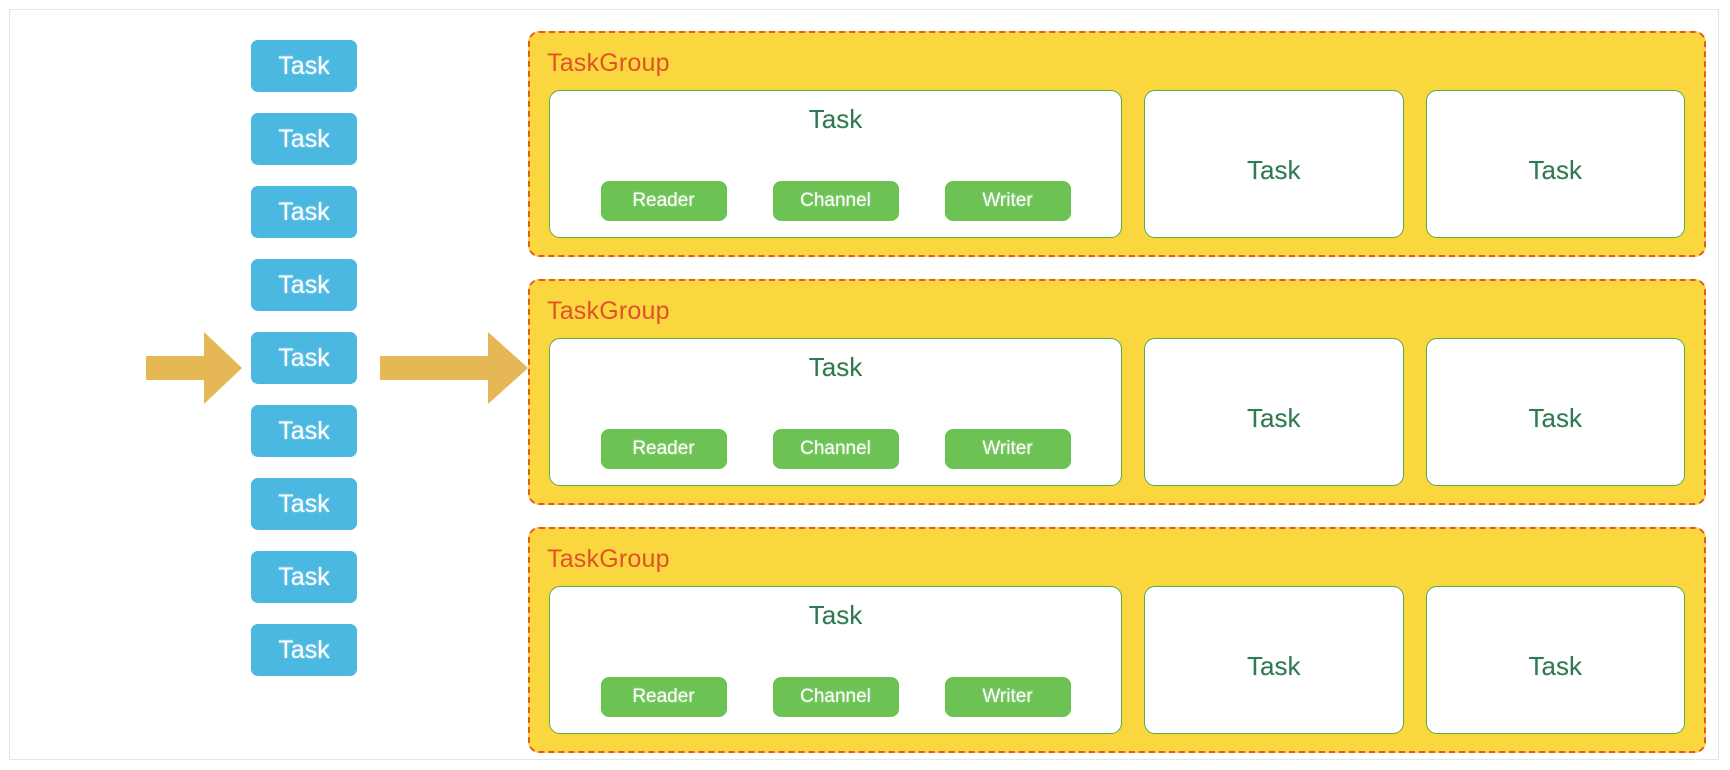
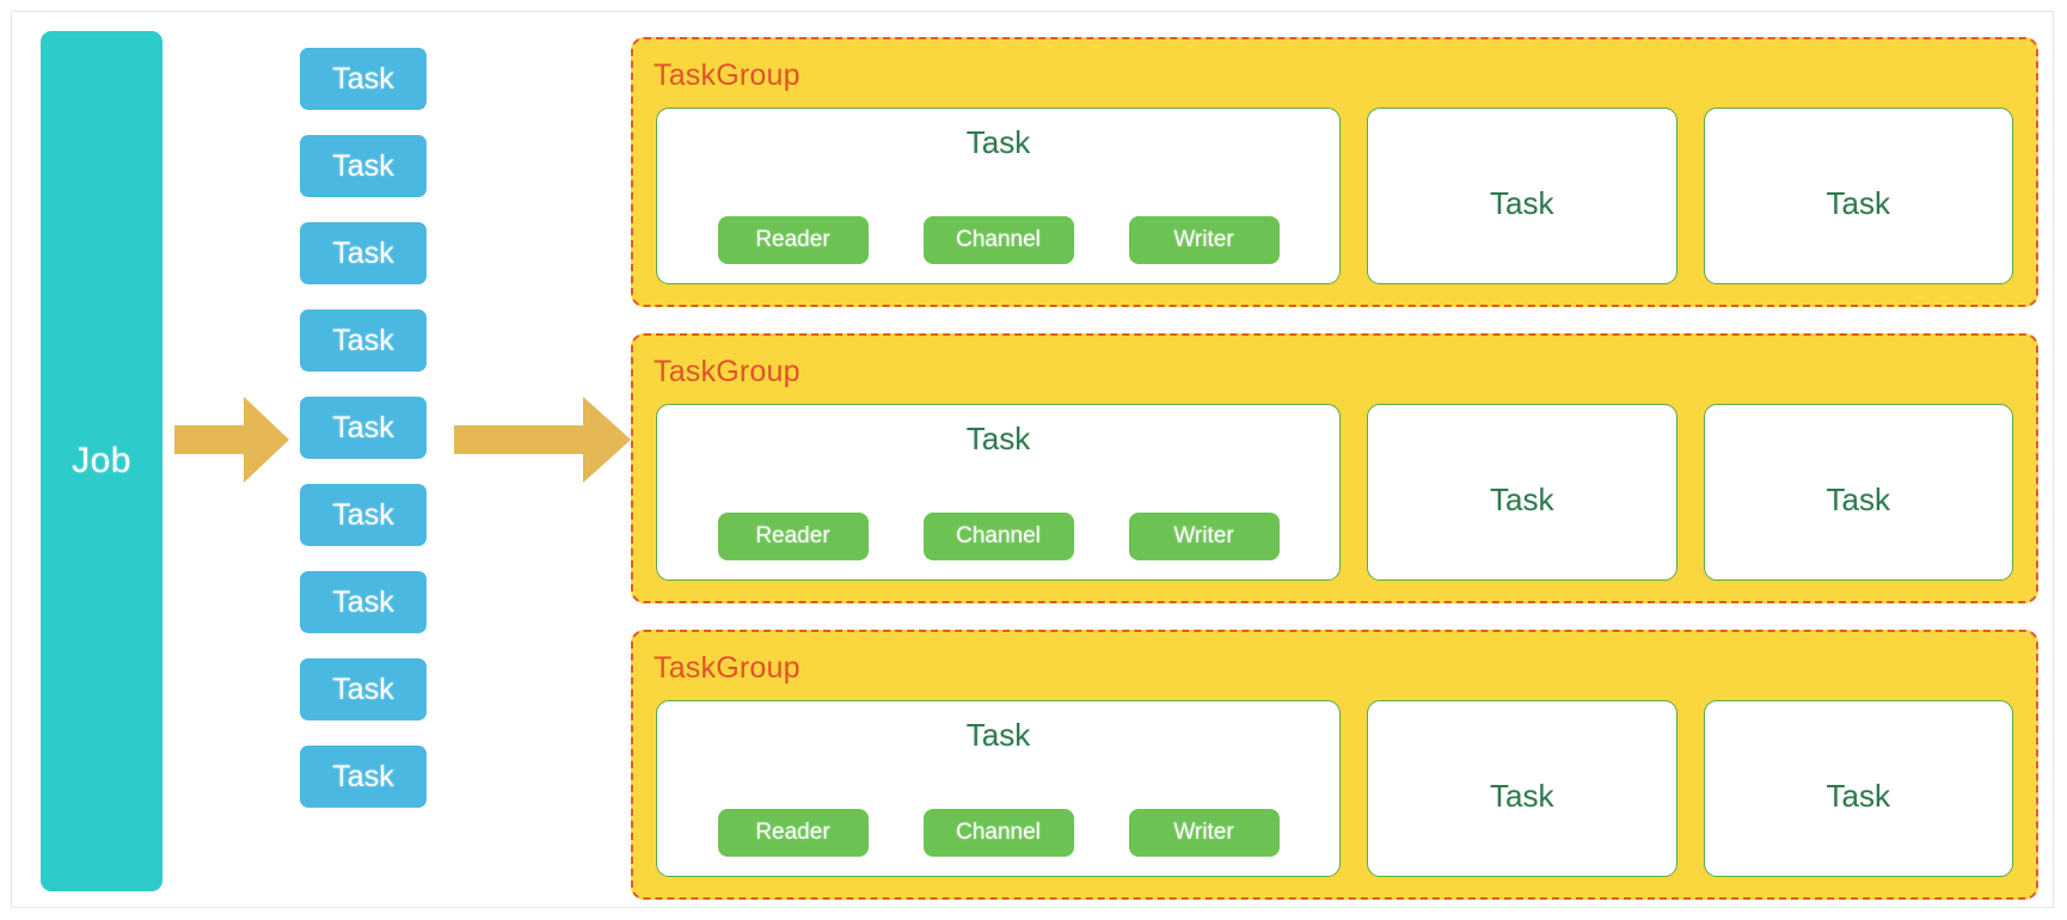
+ Job
  Task
  Task
  Task
  Task
  Task
  Task
  Task
  Task
  Task
  TaskGroup
  Task
  Reader
  Channel
  Writer
  Task
  Task
  TaskGroup
  Task
  Reader
  Channel
  Writer
  Task
  Task
  TaskGroup
  Task
  Reader
  Channel
  Writer
  Task
  Task
